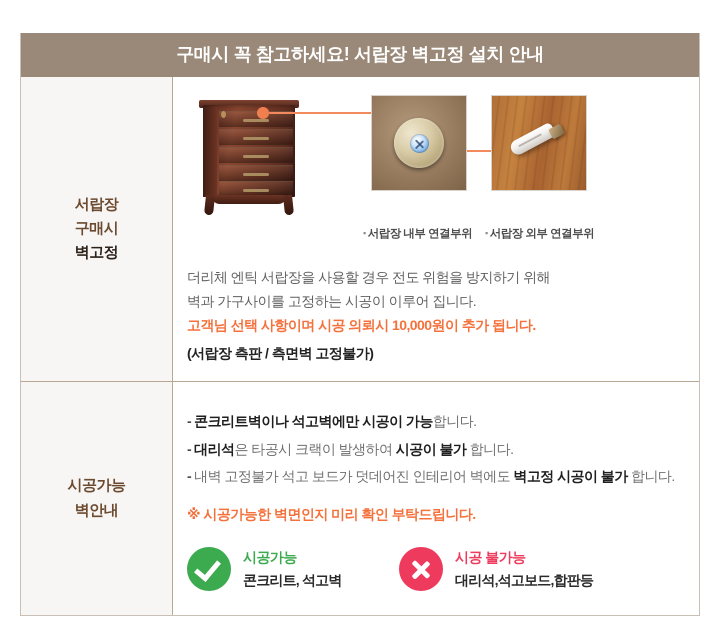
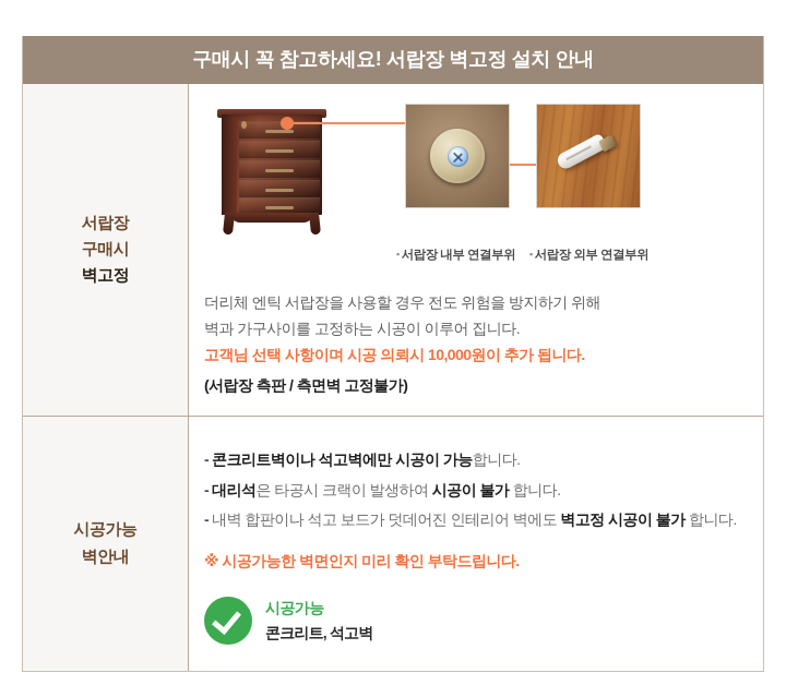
  구매시 꼭 참고하세요! 서랍장 벽고정 설치 안내
  서랍장
  구매시
  벽고정
  ▪ 서랍장 내부 연결부위
  ▪ 서랍장 외부 연결부위
  더리체 엔틱 서랍장을 사용할 경우 전도 위험을 방지하기 위해
  벽과 가구사이를 고정하는 시공이 이루어 집니다.
  고객님 선택 사항이며 시공 의뢰시 10,000원이 추가 됩니다.
  (서랍장 측판 / 측면벽 고정불가)
  시공가능
  벽안내
  - 콘크리트벽이나 석고벽에만 시공이 가능합니다.
  - 대리석은 타공시 크랙이 발생하여 시공이 불가 합니다.
- - 내벽 고정불가 석고 보드가 덧데어진 인테리어 벽에도 벽고정 시공이 불가 합니다.
+ - 내벽 합판이나 석고 보드가 덧데어진 인테리어 벽에도 벽고정 시공이 불가 합니다.
  ※ 시공가능한 벽면인지 미리 확인 부탁드립니다.
  시공가능
  콘크리트, 석고벽
- 시공 불가능
- 대리석,석고보드,합판등
